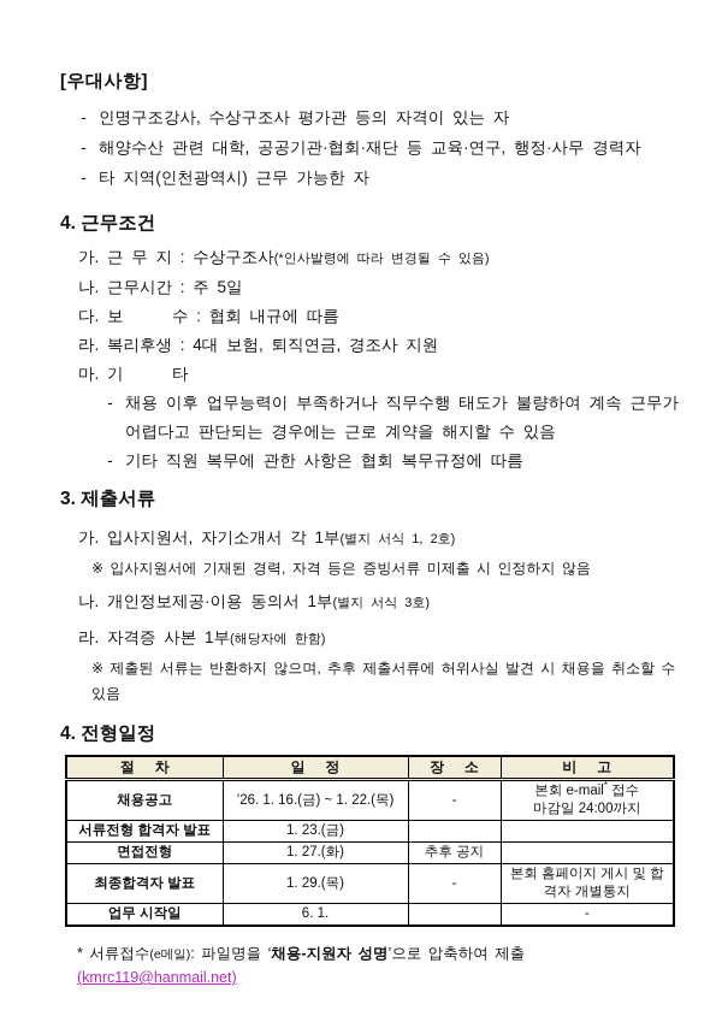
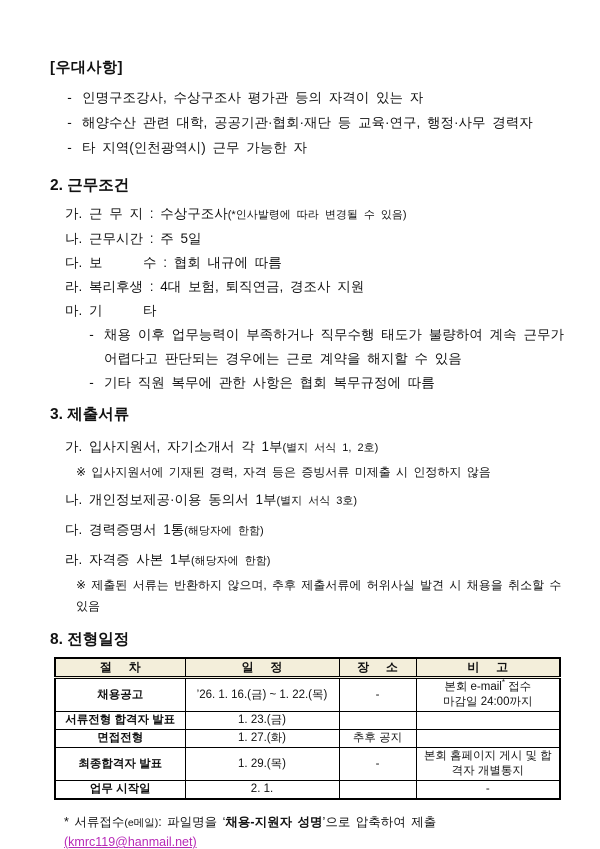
  [우대사항]
  -
  인명구조강사, 수상구조사 평가관 등의 자격이 있는 자
  -
  해양수산 관련 대학, 공공기관·협회·재단 등 교육·연구, 행정·사무 경력자
  -
  타 지역(인천광역시) 근무 가능한 자
- 4. 근무조건
+ 2. 근무조건
  가. 근 무 지 : 수상구조사(*인사발령에 따라 변경될 수 있음)
  나. 근무시간 : 주 5일
  다. 보 수 : 협회 내규에 따름
  라. 복리후생 : 4대 보험, 퇴직연금, 경조사 지원
  마. 기 타
  -
  채용 이후 업무능력이 부족하거나 직무수행 태도가 불량하여 계속 근무가 어렵다고 판단되는 경우에는 근로 계약을 해지할 수 있음
  -
  기타 직원 복무에 관한 사항은 협회 복무규정에 따름
  3. 제출서류
  가. 입사지원서, 자기소개서 각 1부(별지 서식 1, 2호)
  ※ 입사지원서에 기재된 경력, 자격 등은 증빙서류 미제출 시 인정하지 않음
  나. 개인정보제공·이용 동의서 1부(별지 서식 3호)
+ 다. 경력증명서 1통(해당자에 한함)
  라. 자격증 사본 1부(해당자에 한함)
  ※ 제출된 서류는 반환하지 않으며, 추후 제출서류에 허위사실 발견 시 채용을 취소할 수 있음
- 4. 전형일정
+ 8. 전형일정
  절 차	일 정	장 소	비 고
  채용공고	’26. 1. 16.(금) ~ 1. 22.(목)	-	본회 e-mail* 접수마감일 24:00까지
  서류전형 합격자 발표	1. 23.(금)
  면접전형	1. 27.(화)	추후 공지
  최종합격자 발표	1. 29.(목)	-	본회 홈페이지 게시 및 합격자 개별통지
- 업무 시작일	6. 1.		-
+ 업무 시작일	2. 1.		-
  * 서류접수(e메일): 파일명을 ‘채용-지원자 성명’으로 압축하여 제출(kmrc119@hanmail.net)
